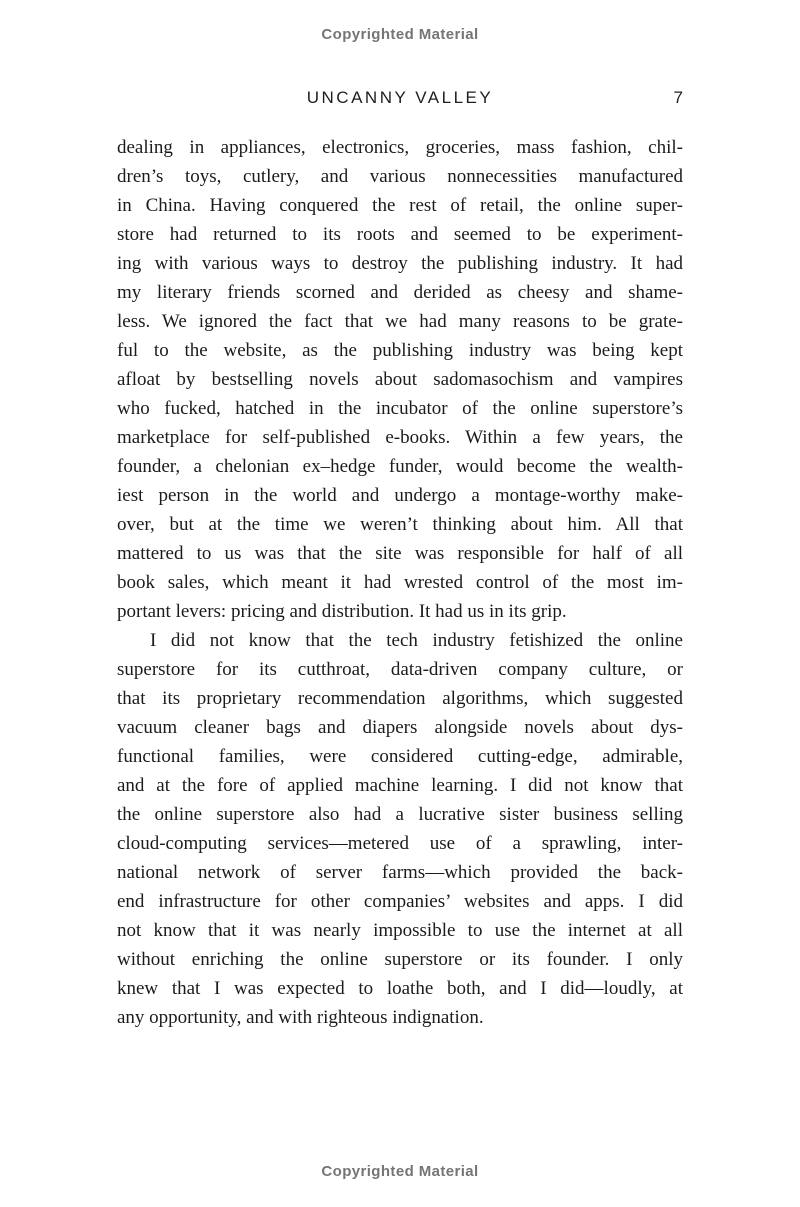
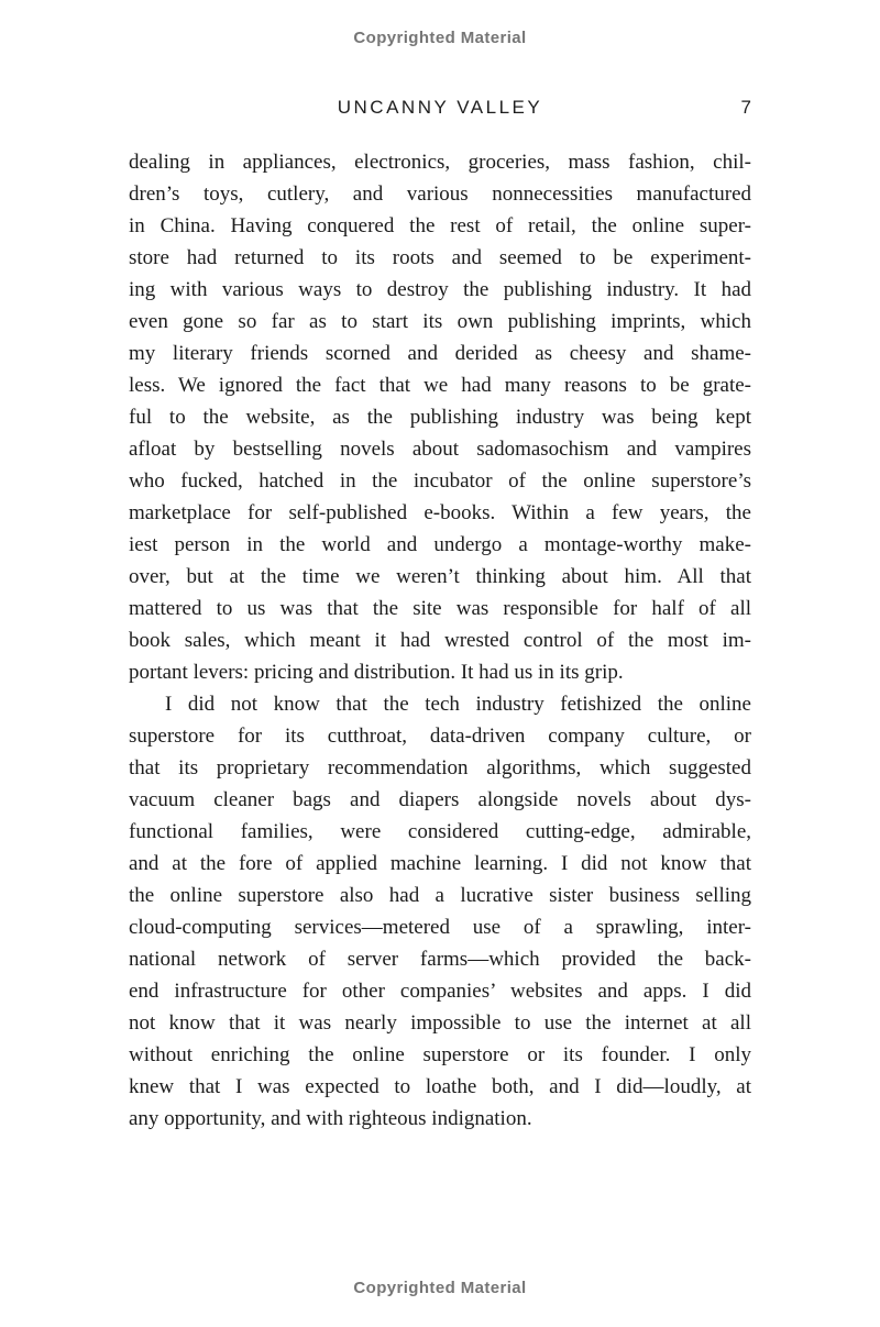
  Copyrighted Material
  UNCANNY VALLEY
  7
  dealing in appliances, electronics, groceries, mass fashion, chil-
  dren’s toys, cutlery, and various nonnecessities manufactured
  in China. Having conquered the rest of retail, the online super-
  store had returned to its roots and seemed to be experiment-
  ing with various ways to destroy the publishing industry. It had
+ even gone so far as to start its own publishing imprints, which
  my literary friends scorned and derided as cheesy and shame-
  less. We ignored the fact that we had many reasons to be grate-
  ful to the website, as the publishing industry was being kept
  afloat by bestselling novels about sadomasochism and vampires
  who fucked, hatched in the incubator of the online superstore’s
  marketplace for self-published e-books. Within a few years, the
- founder, a chelonian ex–hedge funder, would become the wealth-
  iest person in the world and undergo a montage-worthy make-
  over, but at the time we weren’t thinking about him. All that
  mattered to us was that the site was responsible for half of all
  book sales, which meant it had wrested control of the most im-
  portant levers: pricing and distribution. It had us in its grip.
  I did not know that the tech industry fetishized the online
  superstore for its cutthroat, data-driven company culture, or
  that its proprietary recommendation algorithms, which suggested
  vacuum cleaner bags and diapers alongside novels about dys-
  functional families, were considered cutting-edge, admirable,
  and at the fore of applied machine learning. I did not know that
  the online superstore also had a lucrative sister business selling
  cloud-computing services—metered use of a sprawling, inter-
  national network of server farms—which provided the back-
  end infrastructure for other companies’ websites and apps. I did
  not know that it was nearly impossible to use the internet at all
  without enriching the online superstore or its founder. I only
  knew that I was expected to loathe both, and I did—loudly, at
  any opportunity, and with righteous indignation.
  Copyrighted Material
